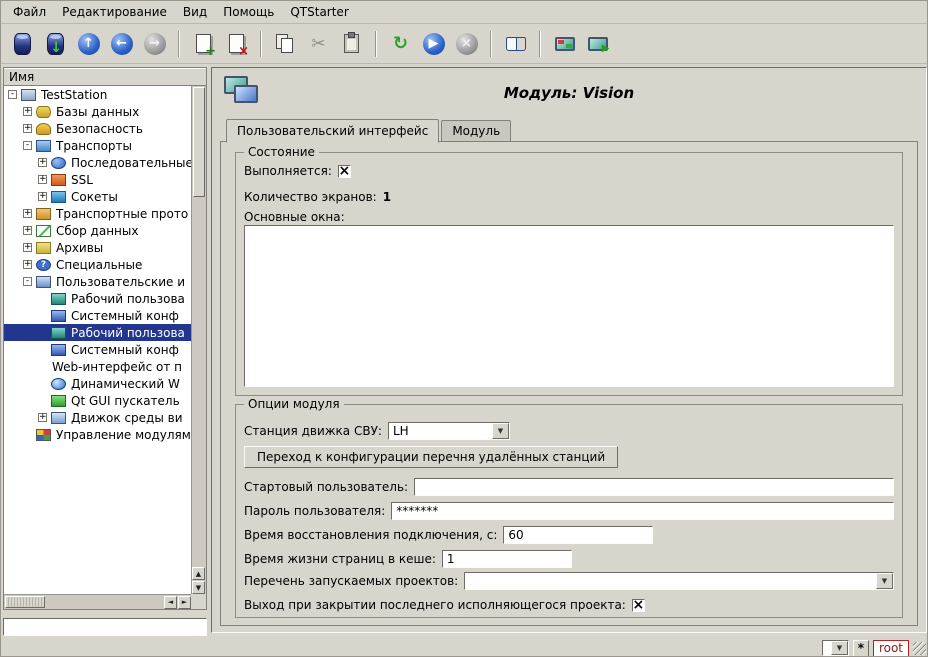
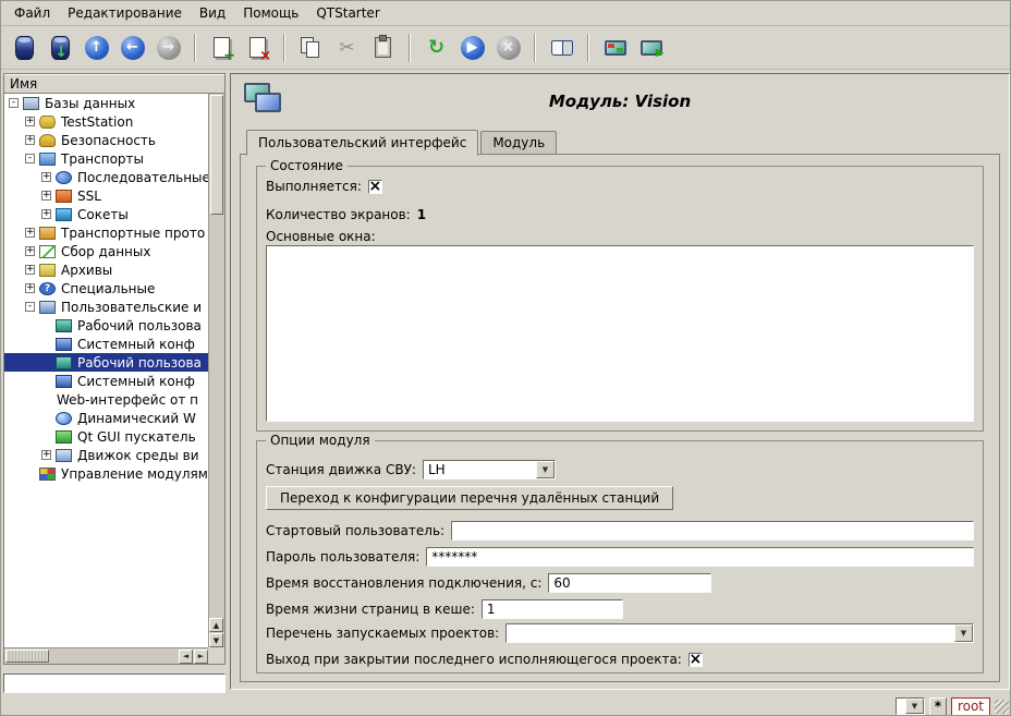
  Файл
  Редактирование
  Вид
  Помощь
  QTStarter
  ↓
  ↑
  ←
  →
  +
  ×
  ✂
  ↻
  ▶
  ×
  ▶
  Имя
  -
- TestStation
+ Базы данных
  +
- Базы данных
+ TestStation
  +
  Безопасность
  -
  Транспорты
  +
  Последовательные
  +
  SSL
  +
  Сокеты
  +
  Транспортные прото
  +
  Сбор данных
  +
  Архивы
  +
  ?
  Специальные
  -
  Пользовательские и
  Рабочий пользова
  Системный конф
  Рабочий пользова
  Системный конф
  Web-интерфейс от п
  Динамический W
  Qt GUI пускатель
  +
  Движок среды ви
  Управление модулям
  ▲
  ▼
  ◄
  ►
  Модуль: Vision
  Пользовательский интерфейс
  Модуль
  Состояние
  Выполняется:
  ×
  Количество экранов:
  1
  Основные окна:
  Опции модуля
  Станция движка СВУ:
  LH
  ▼
  Переход к конфигурации перечня удалённых станций
  Стартовый пользователь:
  Пароль пользователя:
  *******
  Время восстановления подключения, с:
  60
  Время жизни страниц в кеше:
  1
  Перечень запускаемых проектов:
  ▼
  Выход при закрытии последнего исполняющегося проекта:
  ×
  ▼
  *
  root
